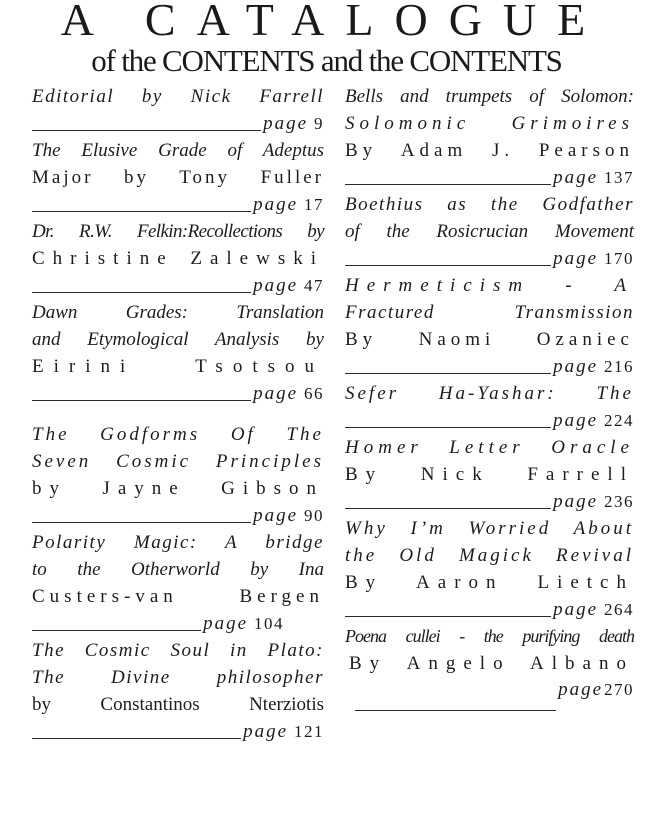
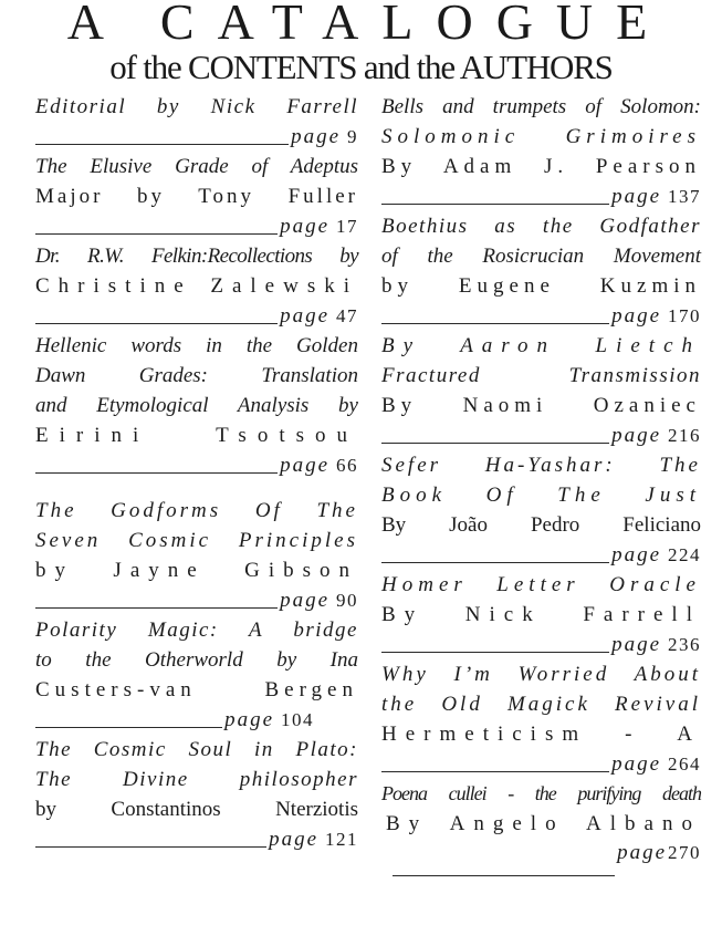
  A CATALOGUE
- of the CONTENTS and the CONTENTS
+ of the CONTENTS and the AUTHORS
  Editorial by Nick Farrell
  page
  9
  The Elusive Grade of Adeptus
  Major by Tony Fuller
  page
  17
  Dr. R.W. Felkin:Recollections by
  Christine Zalewski
  page
  47
+ Hellenic words in the Golden
  Dawn Grades: Translation
  and Etymological Analysis by
  Eirini Tsotsou
  page
  66
  The Godforms Of The
  Seven Cosmic Principles
  by Jayne Gibson
  page
  90
  Polarity Magic: A bridge
  to the Otherworld by Ina
  Custers-van Bergen
  page
  104
  The Cosmic Soul in Plato:
  The Divine philosopher
  by Constantinos Nterziotis
  page
  121
  Bells and trumpets of Solomon:
  Solomonic Grimoires
  By Adam J. Pearson
  page
  137
  Boethius as the Godfather
  of the Rosicrucian Movement
+ by Eugene Kuzmin
  page
  170
- Hermeticism - A
+ By Aaron Lietch
  Fractured Transmission
  By Naomi Ozaniec
  page
  216
  Sefer Ha-Yashar: The
+ Book Of The Just
+ By João Pedro Feliciano
  page
  224
  Homer Letter Oracle
  By Nick Farrell
  page
  236
  Why I’m Worried About
  the Old Magick Revival
- By Aaron Lietch
+ Hermeticism - A
  page
  264
  Poena cullei - the purifying death
  By Angelo Albano
  page
  270
